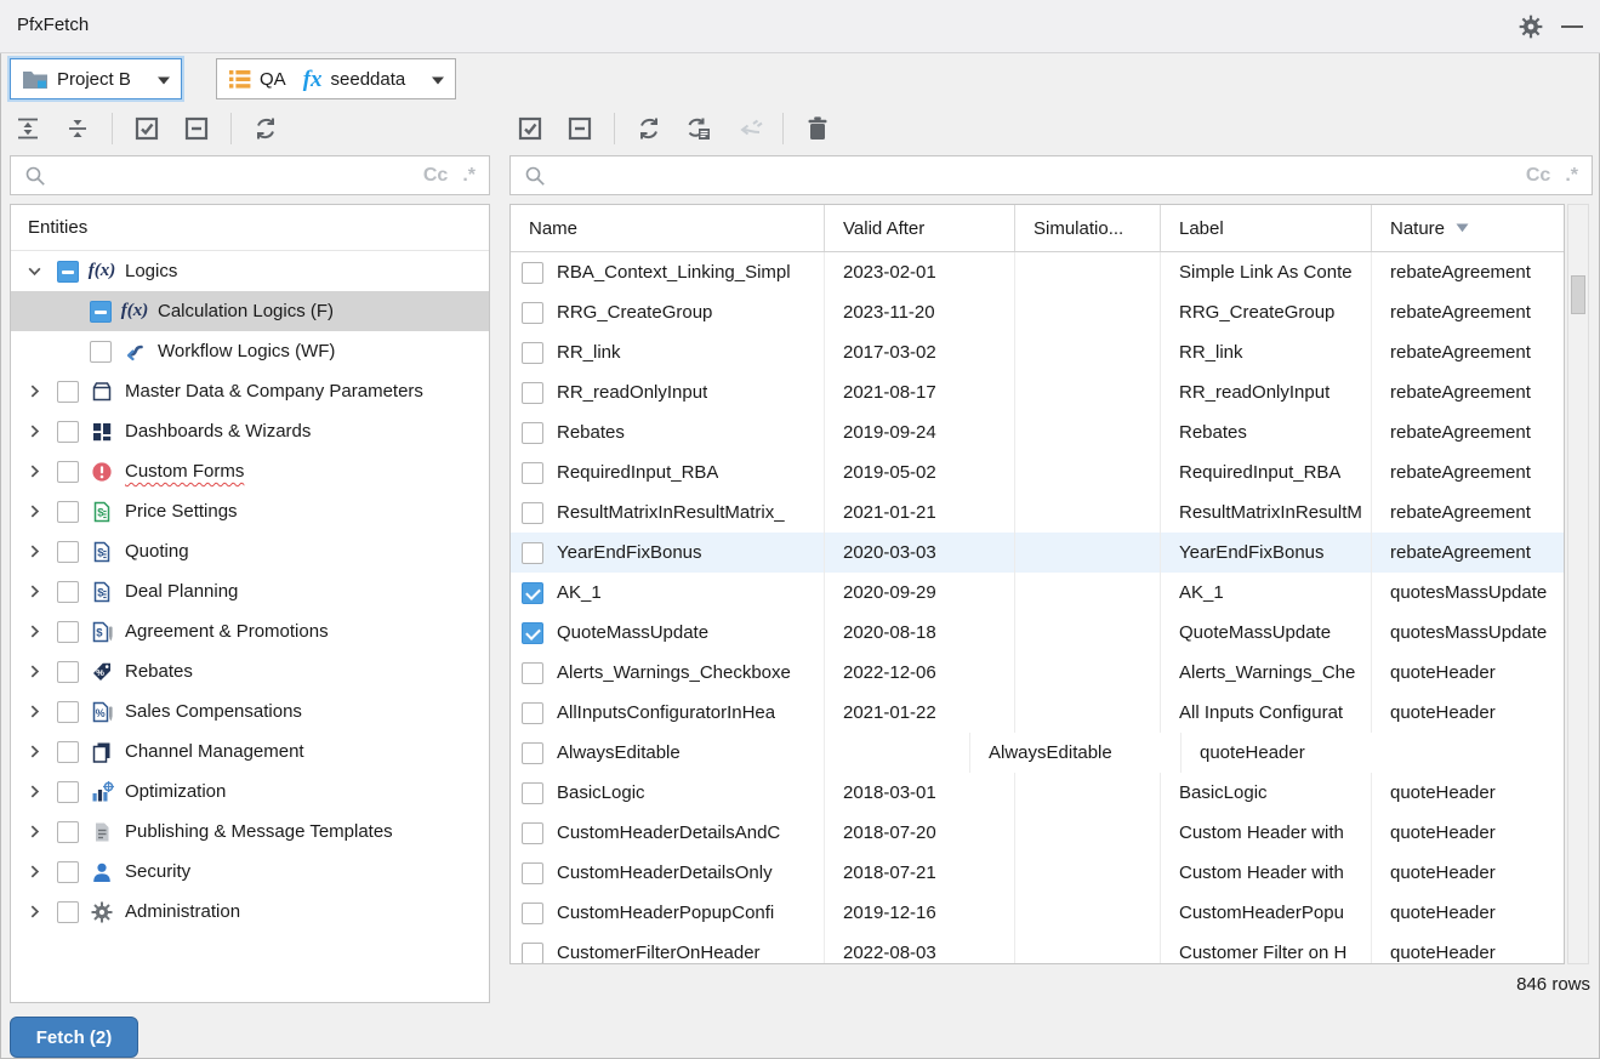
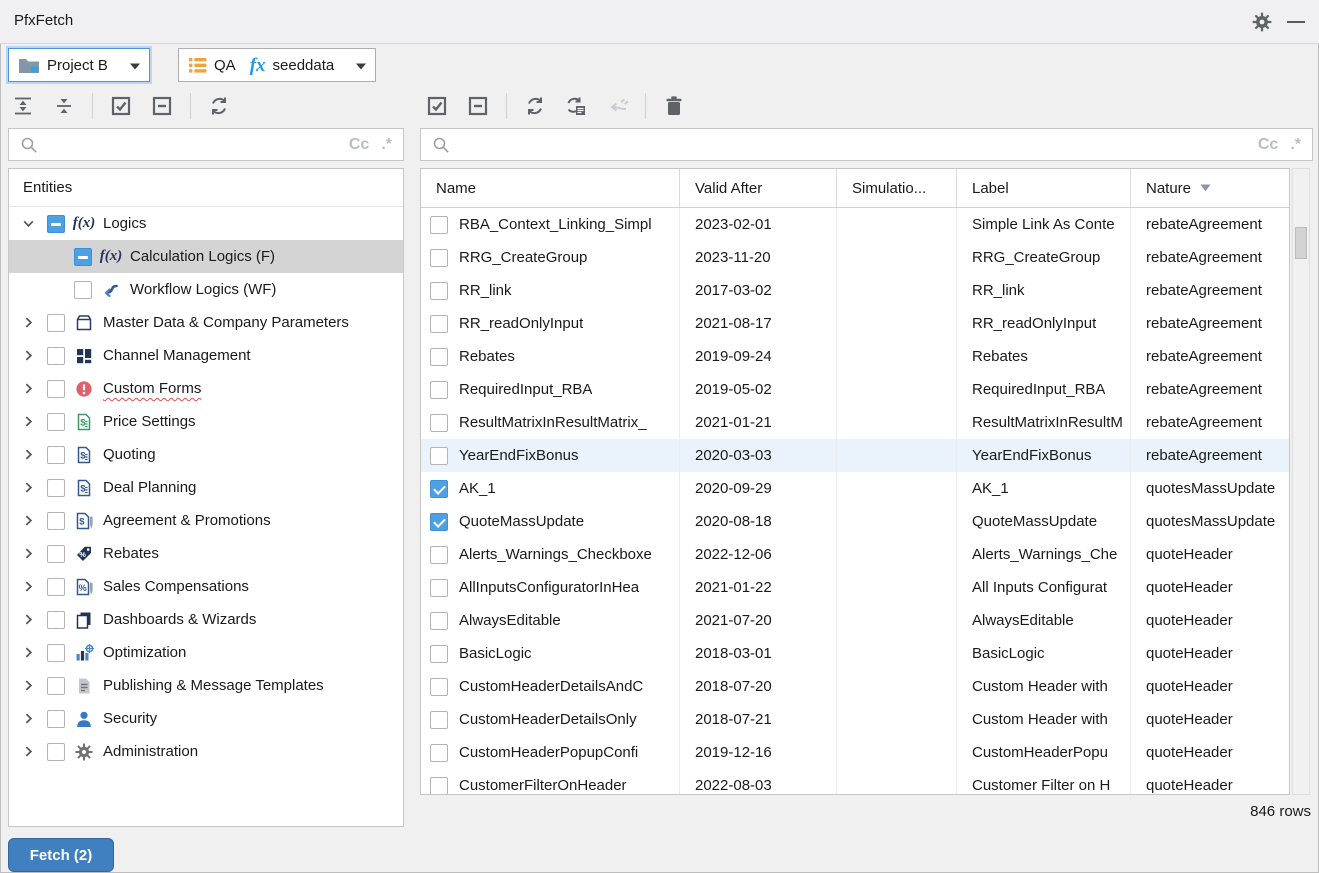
  PfxFetch
  Project B
  QA
  fx
  seeddata
  Cc
  .*
  Cc
  .*
  Entities
  f(x)
  Logics
  f(x)
  Calculation Logics (F)
  Workflow Logics (WF)
  Master Data & Company Parameters
- Dashboards & Wizards
+ Channel Management
  Custom Forms
  $
  Price Settings
  $
  Quoting
  $
  Deal Planning
  $
  Agreement & Promotions
  %
  Rebates
  %
  Sales Compensations
- Channel Management
+ Dashboards & Wizards
  Optimization
  Publishing & Message Templates
  Security
  Administration
  Fetch (2)
  Name
  Valid After
  Simulatio...
  Label
  Nature
  RBA_Context_Linking_Simpl
  2023-02-01
  Simple Link As Conte
  rebateAgreement
  RRG_CreateGroup
  2023-11-20
  RRG_CreateGroup
  rebateAgreement
  RR_link
  2017-03-02
  RR_link
  rebateAgreement
  RR_readOnlyInput
  2021-08-17
  RR_readOnlyInput
  rebateAgreement
  Rebates
  2019-09-24
  Rebates
  rebateAgreement
  RequiredInput_RBA
  2019-05-02
  RequiredInput_RBA
  rebateAgreement
  ResultMatrixInResultMatrix_
  2021-01-21
  ResultMatrixInResultM
  rebateAgreement
  YearEndFixBonus
  2020-03-03
  YearEndFixBonus
  rebateAgreement
  AK_1
  2020-09-29
  AK_1
  quotesMassUpdate
  QuoteMassUpdate
  2020-08-18
  QuoteMassUpdate
  quotesMassUpdate
  Alerts_Warnings_Checkboxe
  2022-12-06
  Alerts_Warnings_Che
  quoteHeader
  AllInputsConfiguratorInHea
  2021-01-22
  All Inputs Configurat
  quoteHeader
  AlwaysEditable
+ 2021-07-20
  AlwaysEditable
  quoteHeader
  BasicLogic
  2018-03-01
  BasicLogic
  quoteHeader
  CustomHeaderDetailsAndC
  2018-07-20
  Custom Header with
  quoteHeader
  CustomHeaderDetailsOnly
  2018-07-21
  Custom Header with
  quoteHeader
  CustomHeaderPopupConfi
  2019-12-16
  CustomHeaderPopu
  quoteHeader
  CustomerFilterOnHeader
  2022-08-03
  Customer Filter on H
  quoteHeader
  846 rows
